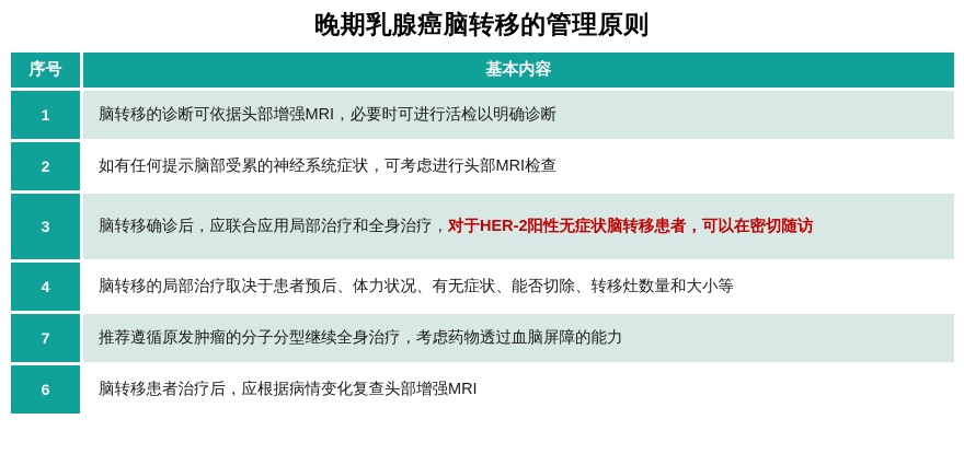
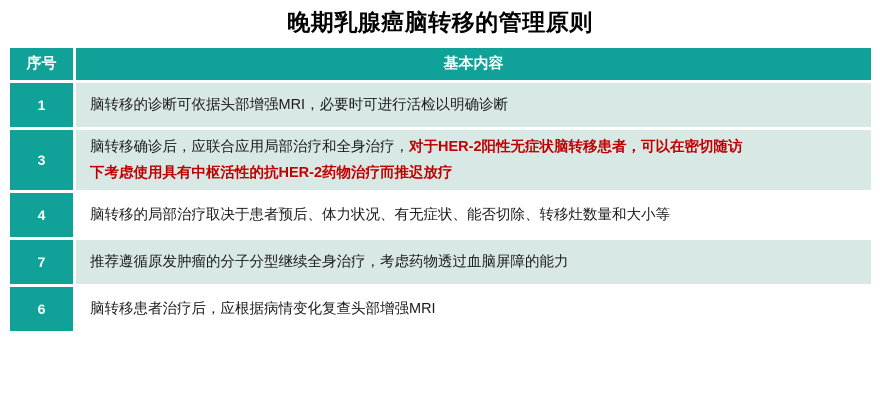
  晚期乳腺癌脑转移的管理原则
  序号
  基本内容
  1
  脑转移的诊断可依据头部增强MRI，必要时可进行活检以明确诊断
- 2
- 如有任何提示脑部受累的神经系统症状，可考虑进行头部MRI检查
  3
  脑转移确诊后，应联合应用局部治疗和全身治疗，对于HER-2阳性无症状脑转移患者，可以在密切随访
+ 下考虑使用具有中枢活性的抗HER-2药物治疗而推迟放疗
  4
  脑转移的局部治疗取决于患者预后、体力状况、有无症状、能否切除、转移灶数量和大小等
  7
  推荐遵循原发肿瘤的分子分型继续全身治疗，考虑药物透过血脑屏障的能力
  6
  脑转移患者治疗后，应根据病情变化复查头部增强MRI
